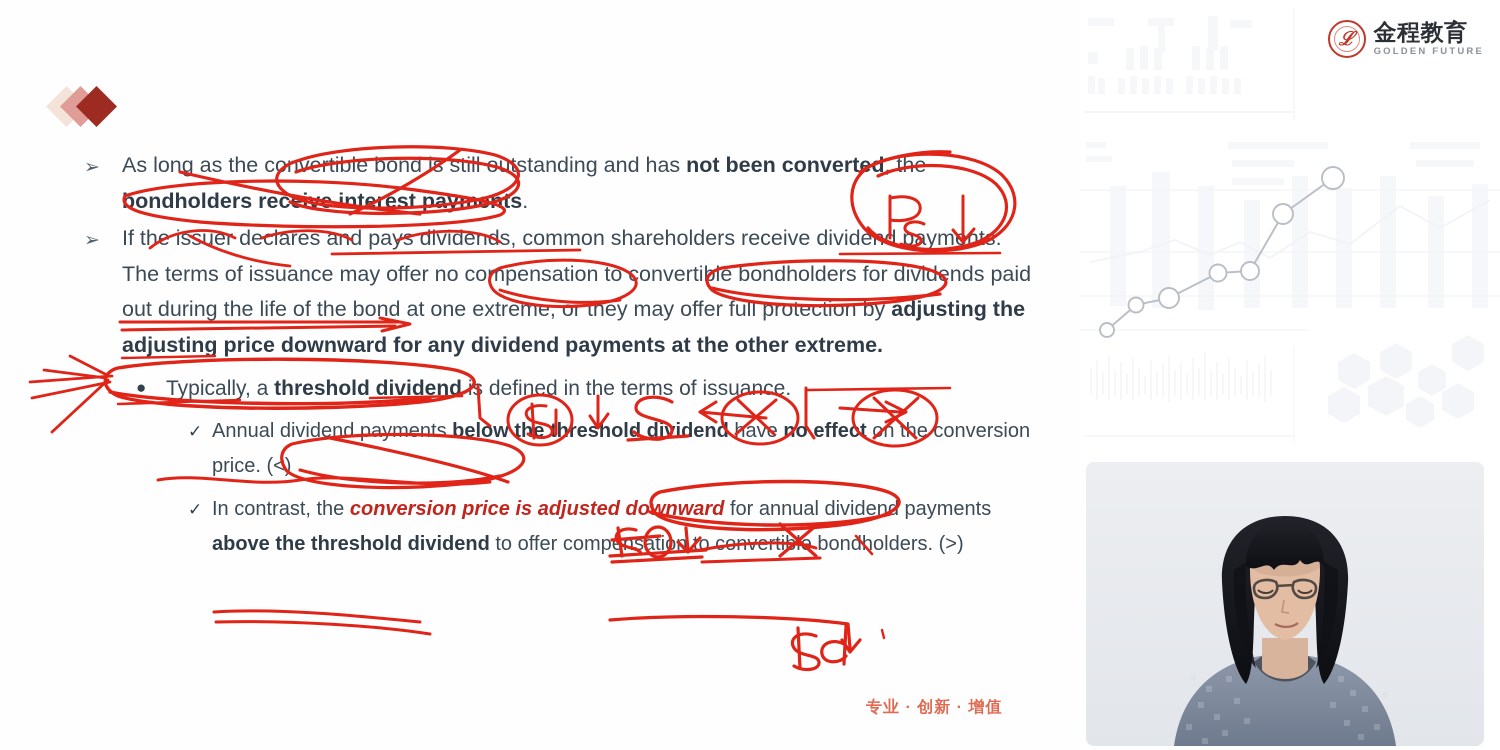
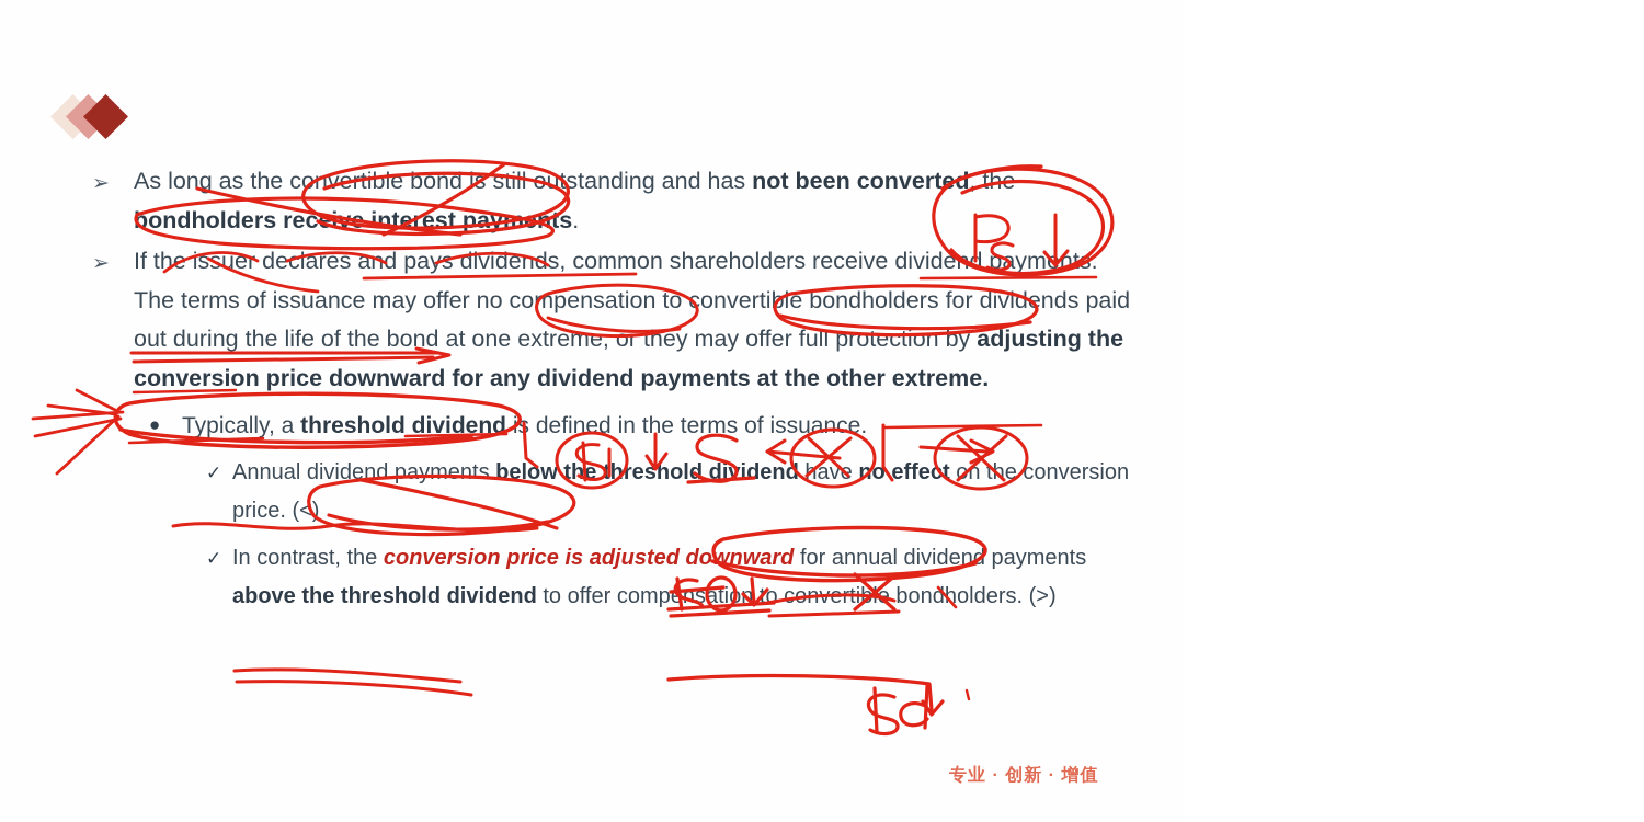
  ➢
  As long as the convtible bond i stillustanding and has not been converted, th bondholders rece inteest payts.
  ➢
- If th issuer declares and pay dividens, common shareholders receive divide pymnt. The terms of issuance may offer no compensation to convertile bondholders for dividends paid out during the life of the bond at one extreme, or they may offer full protection by adjusting the adjusting price downward for any dividend payments at the other extreme.
+ If th issuer declares and pay dividens, common shareholders receive divide pymnt. The terms of issuance may offer no compensation to convertile bondholders for dividends paid out during the life of the bond at one extreme, or they may offer full protection by adjusting the conversion price downward for any dividend payments at the other extreme.
  ●
  Typically, a threshold dividend defined in the terms of issuance.
  ✓
  Annual dividend payments below thehreshold dividend av no effect on the conversion price. (<)
  ✓
  In contrast, the conversion price is adjusted downward for annual dividen payments above the threshold dividend to offer compensatio ce bondholders. (>)
  专业 · 创新 · 增值
- ℒ
- 金程教育
- GOLDEN FUTURE
